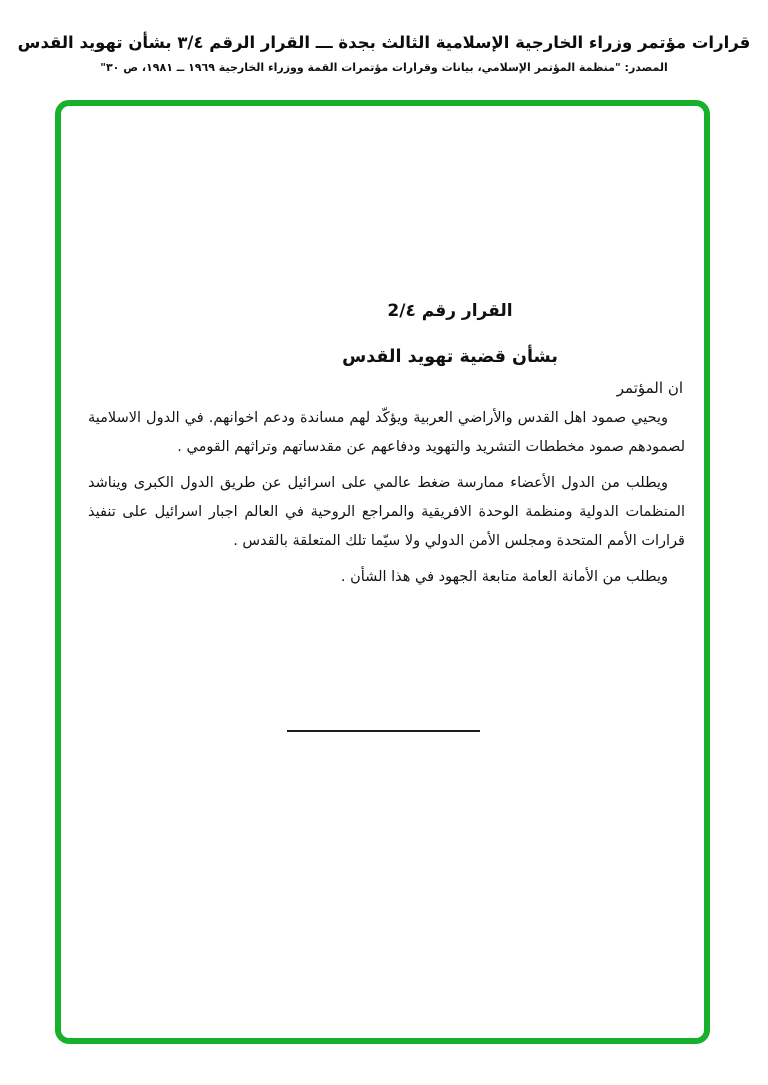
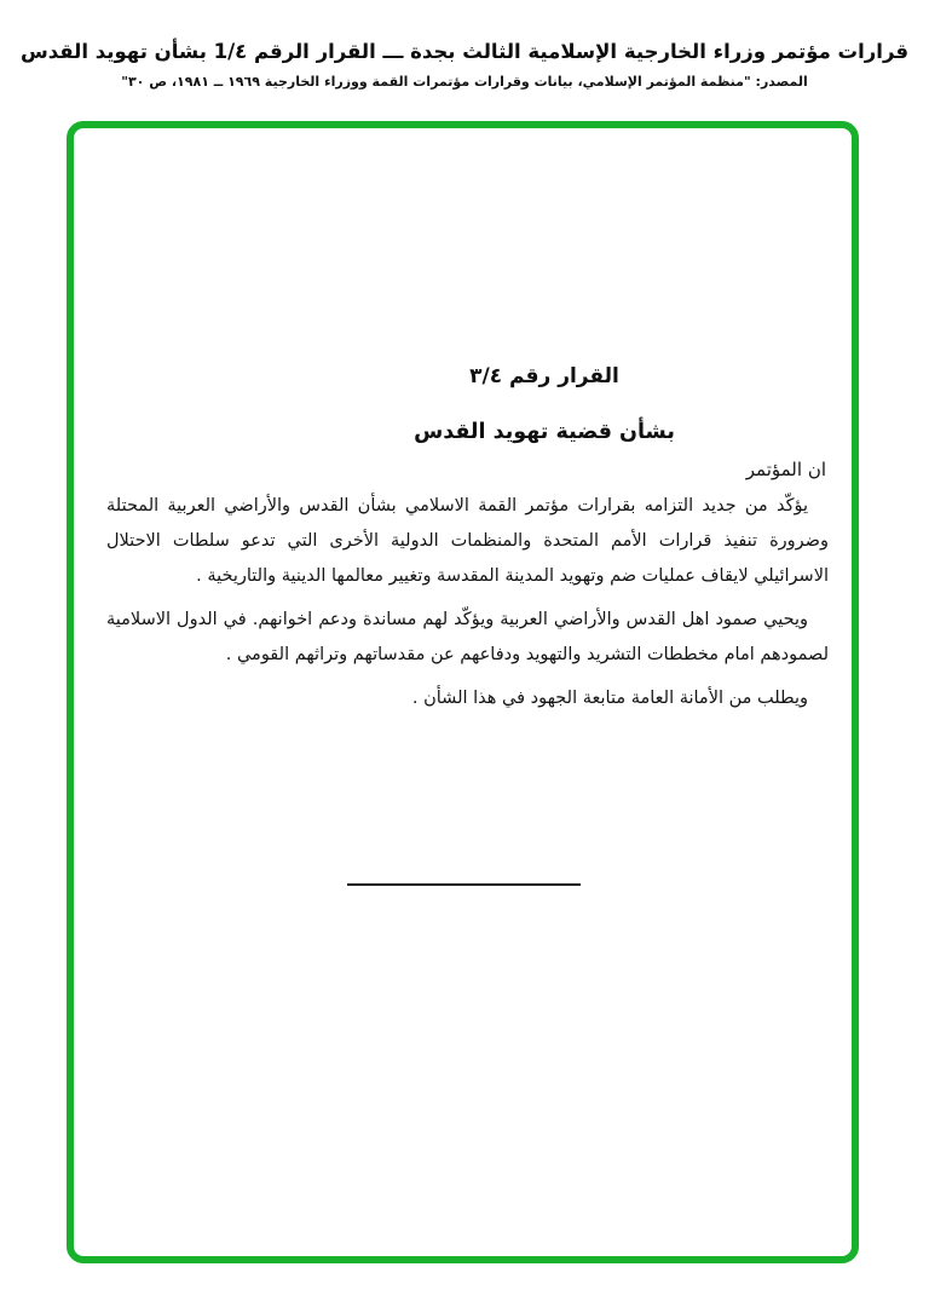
- قرارات مؤتمر وزراء الخارجية الإسلامية الثالث بجدة ـــ القرار الرقم ٣/٤ بشأن تهويد القدس
+ قرارات مؤتمر وزراء الخارجية الإسلامية الثالث بجدة ـــ القرار الرقم 1/٤ بشأن تهويد القدس
  المصدر: "منظمة المؤتمر الإسلامي، بيانات وقرارات مؤتمرات القمة ووزراء الخارجية ١٩٦٩ ــ ١٩٨١، ص ٣٠"
- القرار رقم 2/٤
+ القرار رقم ٣/٤
  بشأن قضية تهويد القدس
  ان المؤتمر
+ يؤكّد من جديد التزامه بقرارات مؤتمر القمة الاسلامي بشأن القدس والأراضي العربية المحتلة وضرورة تنفيذ قرارات الأمم المتحدة والمنظمات الدولية الأخرى التي تدعو سلطات الاحتلال الاسرائيلي لايقاف عمليات ضم وتهويد المدينة المقدسة وتغيير معالمها الدينية والتاريخية .
- ويحيي صمود اهل القدس والأراضي العربية ويؤكّد لهم مساندة ودعم اخوانهم. في الدول الاسلامية لصمودهم صمود مخططات التشريد والتهويد ودفاعهم عن مقدساتهم وتراثهم القومي .
+ ويحيي صمود اهل القدس والأراضي العربية ويؤكّد لهم مساندة ودعم اخوانهم. في الدول الاسلامية لصمودهم امام مخططات التشريد والتهويد ودفاعهم عن مقدساتهم وتراثهم القومي .
- ويطلب من الدول الأعضاء ممارسة ضغط عالمي على اسرائيل عن طريق الدول الكبرى ويناشد المنظمات الدولية ومنظمة الوحدة الافريقية والمراجع الروحية في العالم اجبار اسرائيل على تنفيذ قرارات الأمم المتحدة ومجلس الأمن الدولي ولا سيّما تلك المتعلقة بالقدس .
  ويطلب من الأمانة العامة متابعة الجهود في هذا الشأن .
